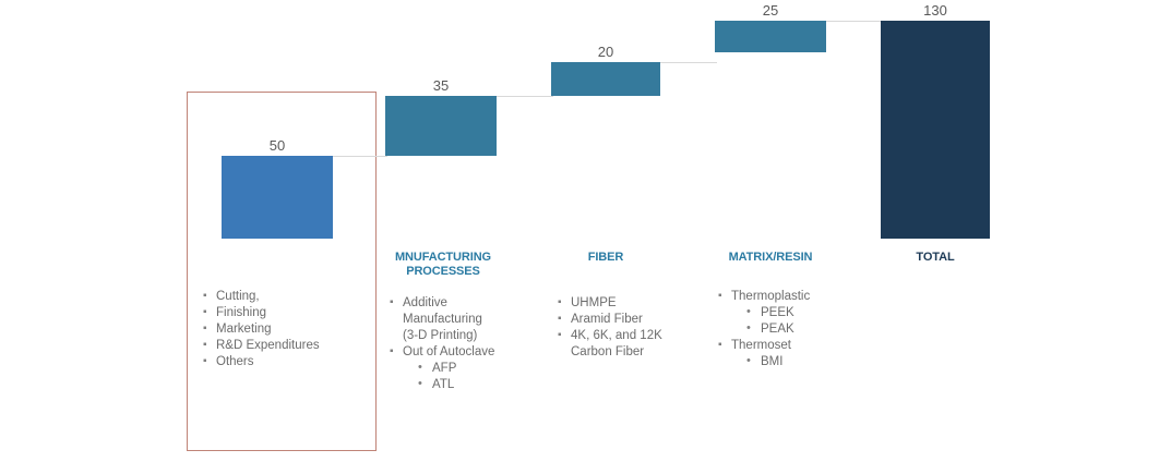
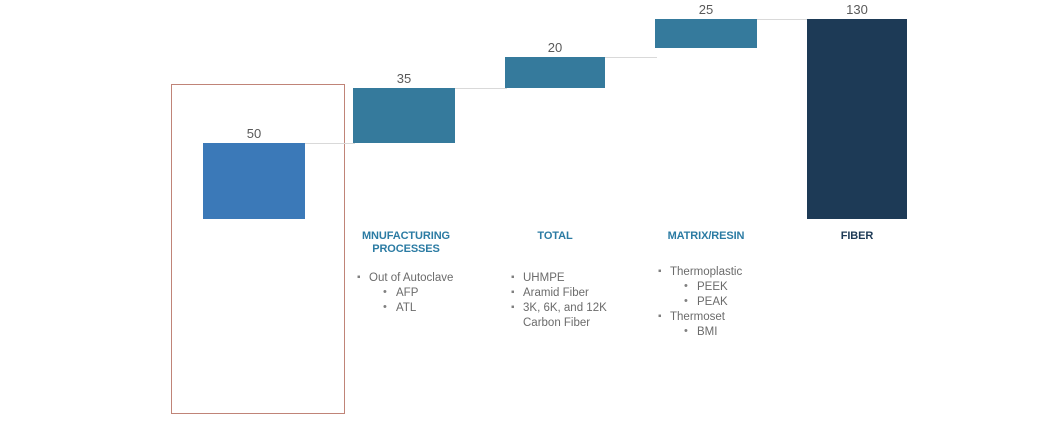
  50
  35
  20
  25
  130
  MNUFACTURING PROCESSES
- FIBER
+ TOTAL
  MATRIX/RESIN
- TOTAL
+ FIBER
- Cutting,
- Finishing
- Marketing
- R&D Expenditures
- Others
- Additive Manufacturing (3-D Printing)
  Out of Autoclave
  AFP
  ATL
  UHMPE
  Aramid Fiber
- 4K, 6K, and 12K Carbon Fiber
+ 3K, 6K, and 12K Carbon Fiber
  Thermoplastic
  PEEK
  PEAK
  Thermoset
  BMI
